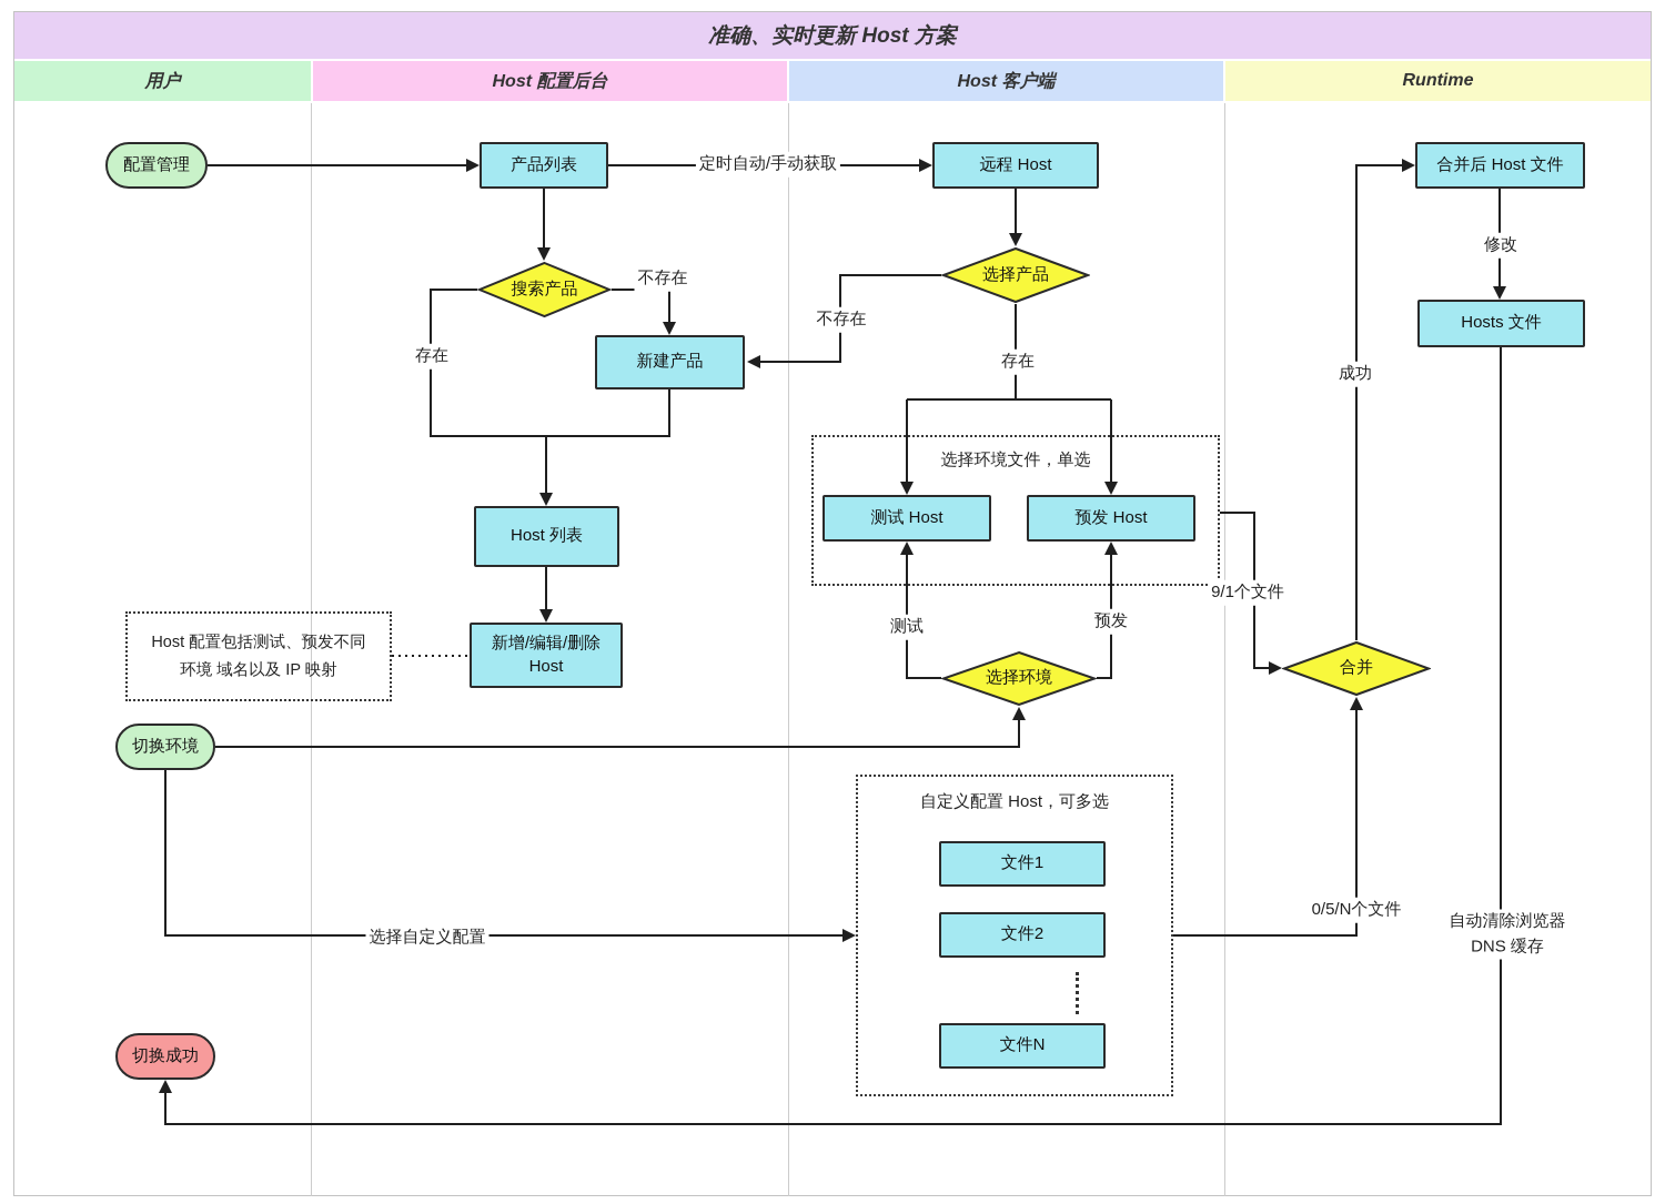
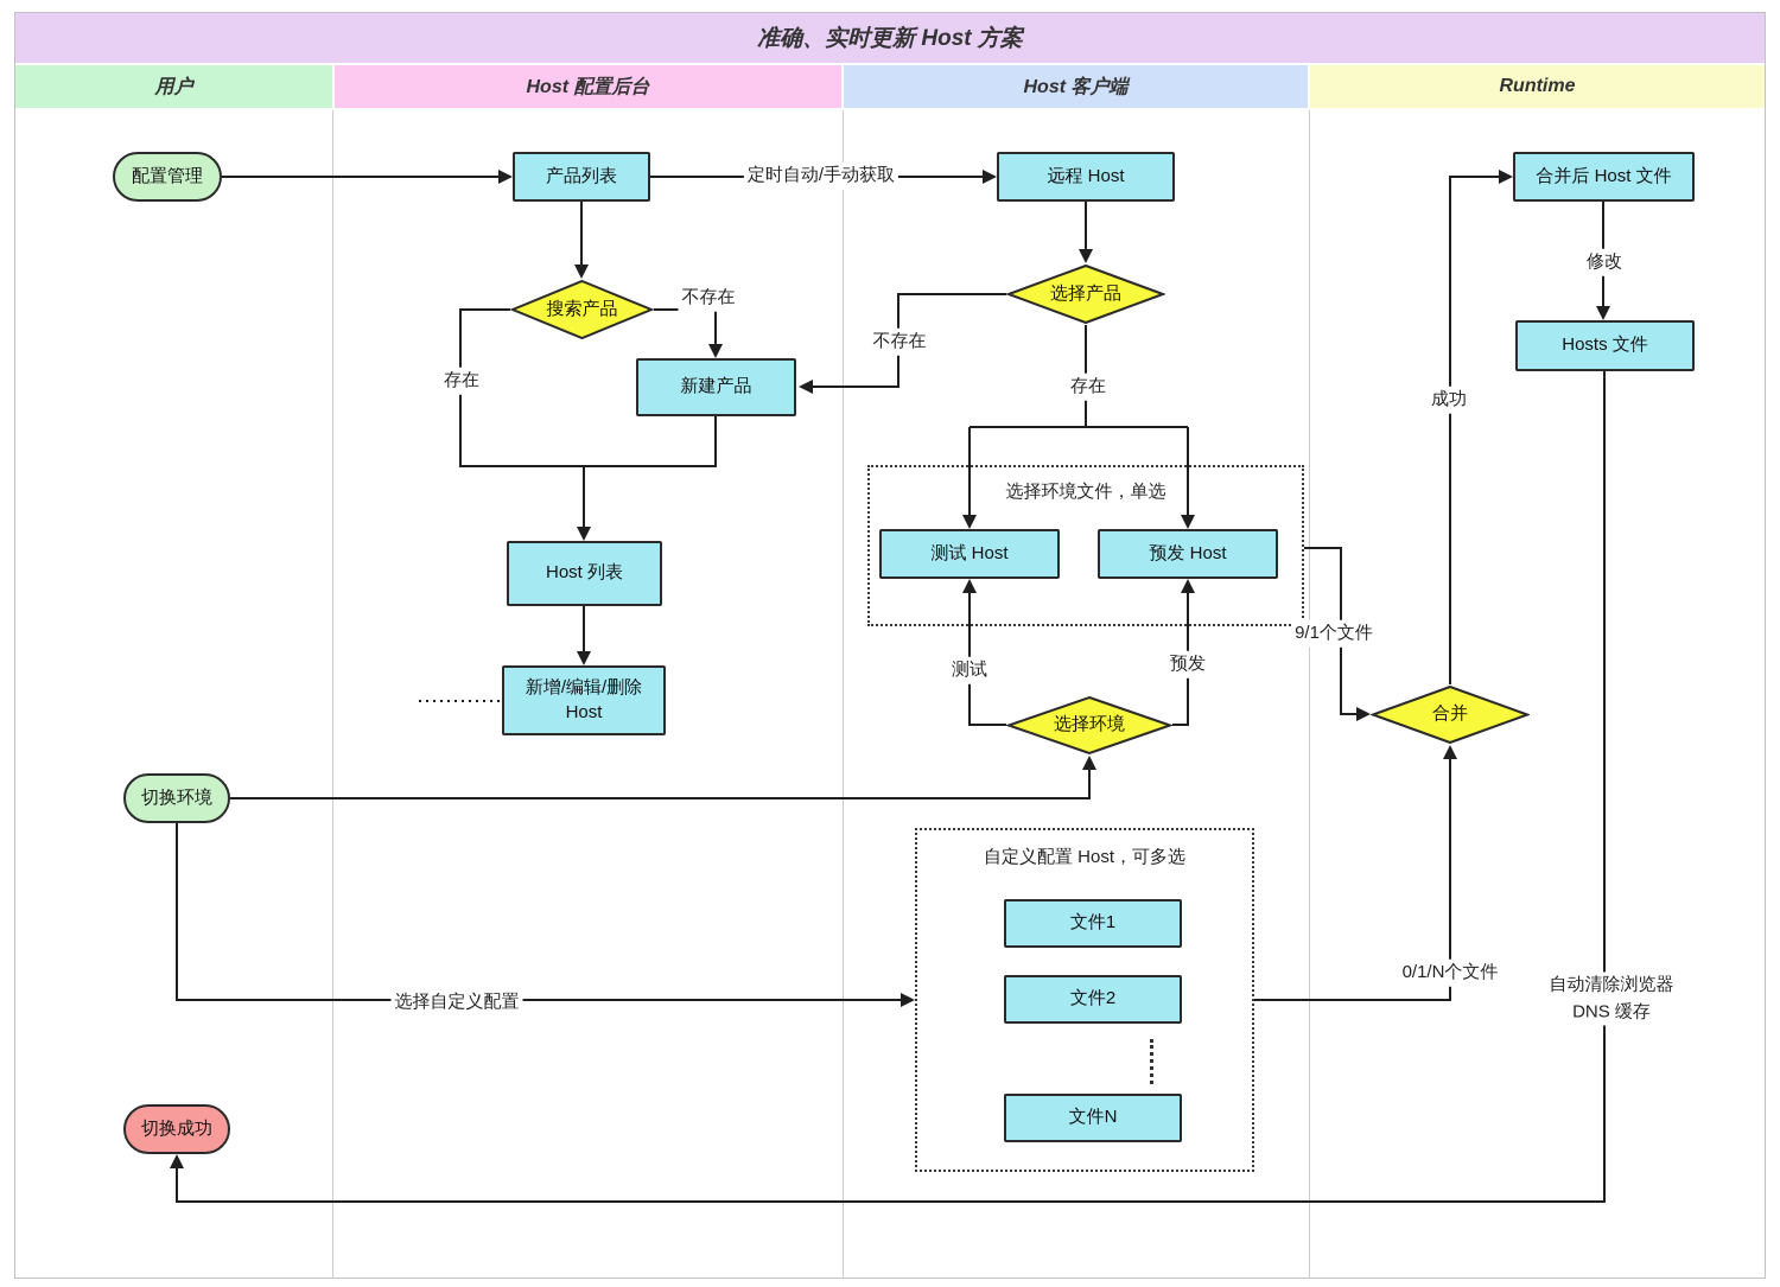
  准确、实时更新 Host 方案
  用户
  Host 配置后台
  Host 客户端
  Runtime
  选择环境文件，单选
  自定义配置 Host，可多选
- Host 配置包括测试、预发不同
- 环境 域名以及 IP 映射
  配置管理
  切换环境
  切换成功
  产品列表
  搜索产品
  新建产品
  Host 列表
  新增/编辑/删除
  Host
  远程 Host
  选择产品
  测试 Host
  预发 Host
  选择环境
  文件1
  文件2
  文件N
  合并后 Host 文件
  Hosts 文件
  合并
  定时自动/手动获取
  不存在
  存在
  不存在
  存在
  测试
  预发
  9/1个文件
  成功
  修改
  选择自定义配置
- 0/5/N个文件
+ 0/1/N个文件
  自动清除浏览器
  DNS 缓存
